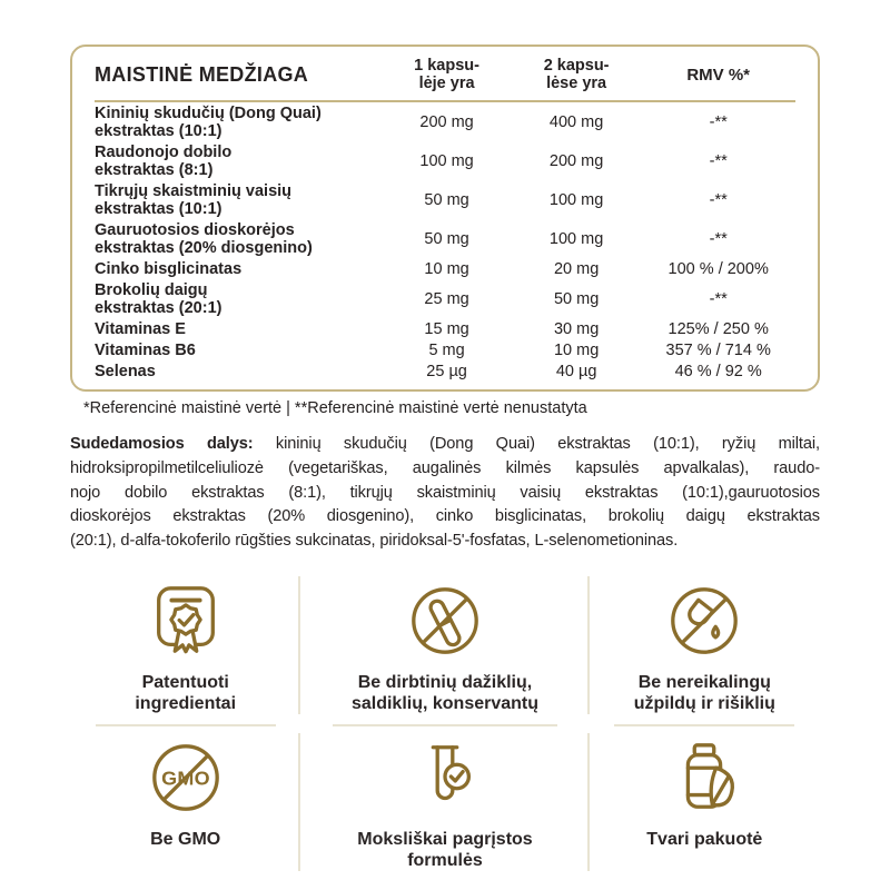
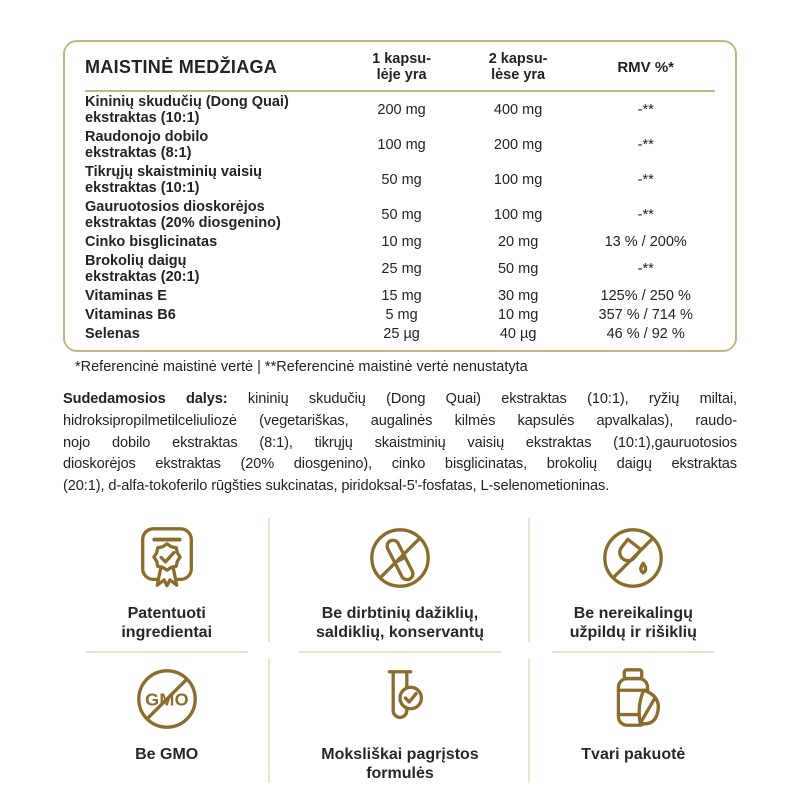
  MAISTINĖ MEDŽIAGA
  1 kapsu-
  lėje yra
  2 kapsu-
  lėse yra
  RMV %*
  Kininių skudučių (Dong Quai)
  ekstraktas (10:1)
  200 mg
  400 mg
  -**
  Raudonojo dobilo
  ekstraktas (8:1)
  100 mg
  200 mg
  -**
  Tikrųjų skaistminių vaisių
  ekstraktas (10:1)
  50 mg
  100 mg
  -**
  Gauruotosios dioskorėjos
  ekstraktas (20% diosgenino)
  50 mg
  100 mg
  -**
  Cinko bisglicinatas
  10 mg
  20 mg
- 100 % / 200%
+ 13 % / 200%
  Brokolių daigų
  ekstraktas (20:1)
  25 mg
  50 mg
  -**
  Vitaminas E
  15 mg
  30 mg
  125% / 250 %
  Vitaminas B6
  5 mg
  10 mg
  357 % / 714 %
  Selenas
  25 µg
  40 µg
  46 % / 92 %
  *Referencinė maistinė vertė | **Referencinė maistinė vertė nenustatyta
  Sudedamosios dalys: kininių skudučių (Dong Quai) ekstraktas (10:1), ryžių miltai,
  hidroksipropilmetilceliuliozė (vegetariškas, augalinės kilmės kapsulės apvalkalas), raudo-
  nojo dobilo ekstraktas (8:1), tikrųjų skaistminių vaisių ekstraktas (10:1),gauruotosios
  dioskorėjos ekstraktas (20% diosgenino), cinko bisglicinatas, brokolių daigų ekstraktas
  (20:1), d-alfa-tokoferilo rūgšties sukcinatas, piridoksal-5'-fosfatas, L-selenometioninas.
  Patentuoti
  ingredientai
  Be dirbtinių dažiklių,
  saldiklių, konservantų
  Be nereikalingų
  užpildų ir rišiklių
  Be GMO
  Moksliškai pagrįstos
  formulės
  Tvari pakuotė
